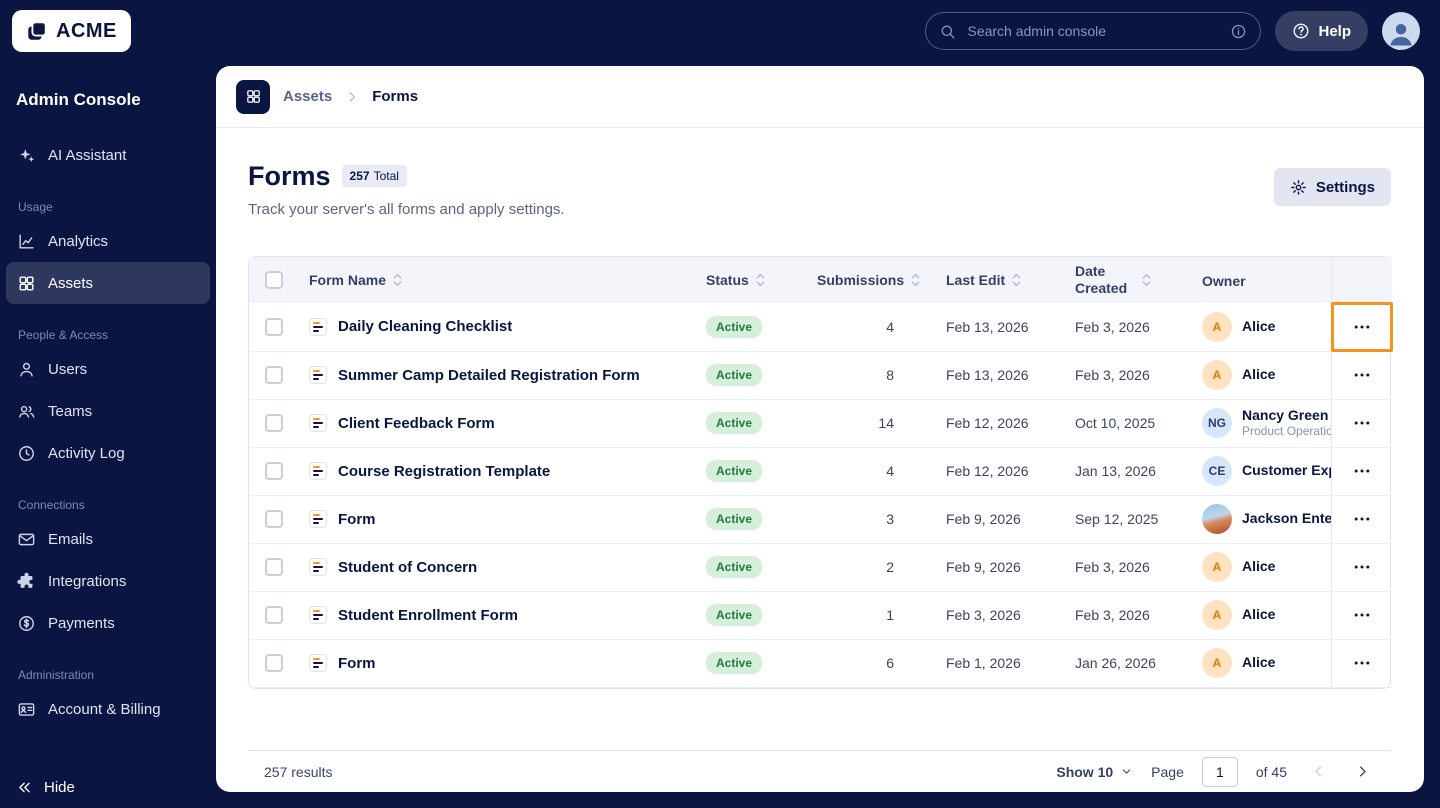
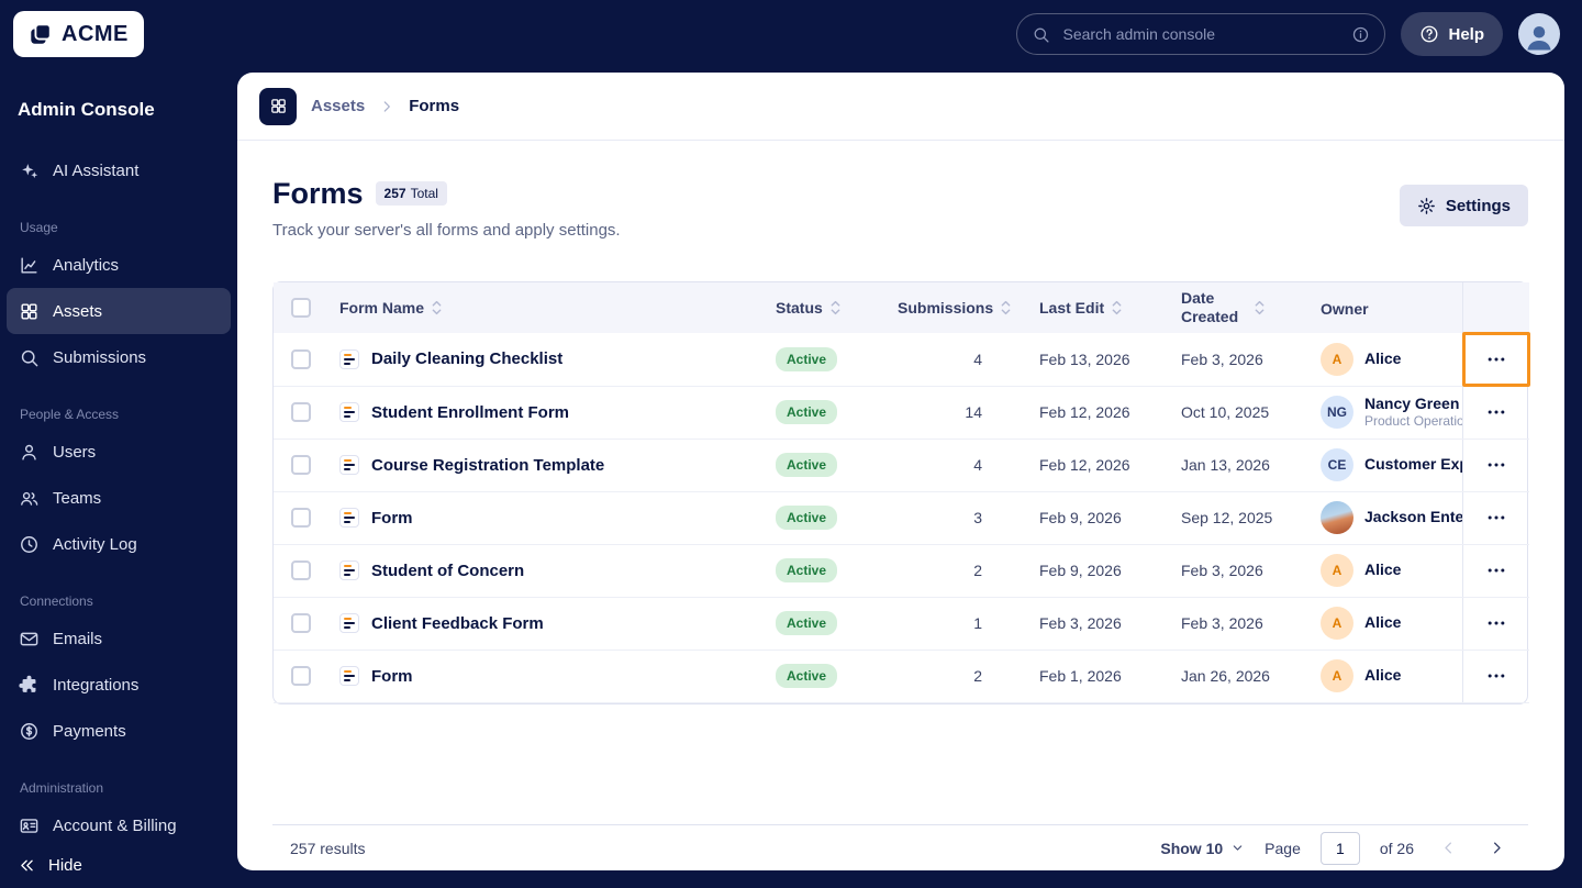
  ACME
  Search admin console
  Help
  Admin Console
  AI Assistant
  Usage
  Analytics
  Assets
+ Submissions
  People & Access
  Users
  Teams
  Activity Log
  Connections
  Emails
  Integrations
  Payments
  Administration
  Account & Billing
  Hide
  Assets
  Forms
  Forms
  257 Total
  Track your server's all forms and apply settings.
  Settings
  	Form Name	Status	Submissions	Last Edit	Date Created	Owner
  	Daily Cleaning Checklist	Active	4	Feb 13, 2026	Feb 3, 2026	A Alice
- 	Summer Camp Detailed Registration Form	Active	8	Feb 13, 2026	Feb 3, 2026	A Alice
- 	Client Feedback Form	Active	14	Feb 12, 2026	Oct 10, 2025	NGNancy GreenProduct Operatio
+ 	Student Enrollment Form	Active	14	Feb 12, 2026	Oct 10, 2025	NGNancy GreenProduct Operatio
  	Course Registration Template	Active	4	Feb 12, 2026	Jan 13, 2026	CE Customer Ex
  	Form	Active	3	Feb 9, 2026	Sep 12, 2025	Jackson Ente
  	Student of Concern	Active	2	Feb 9, 2026	Feb 3, 2026	A Alice
- 	Student Enrollment Form	Active	1	Feb 3, 2026	Feb 3, 2026	A Alice
+ 	Client Feedback Form	Active	1	Feb 3, 2026	Feb 3, 2026	A Alice
- 	Form	Active	6	Feb 1, 2026	Jan 26, 2026	A Alice
+ 	Form	Active	2	Feb 1, 2026	Jan 26, 2026	A Alice
  257 results
  Show 10
  Page
  1
- of 45
+ of 26
